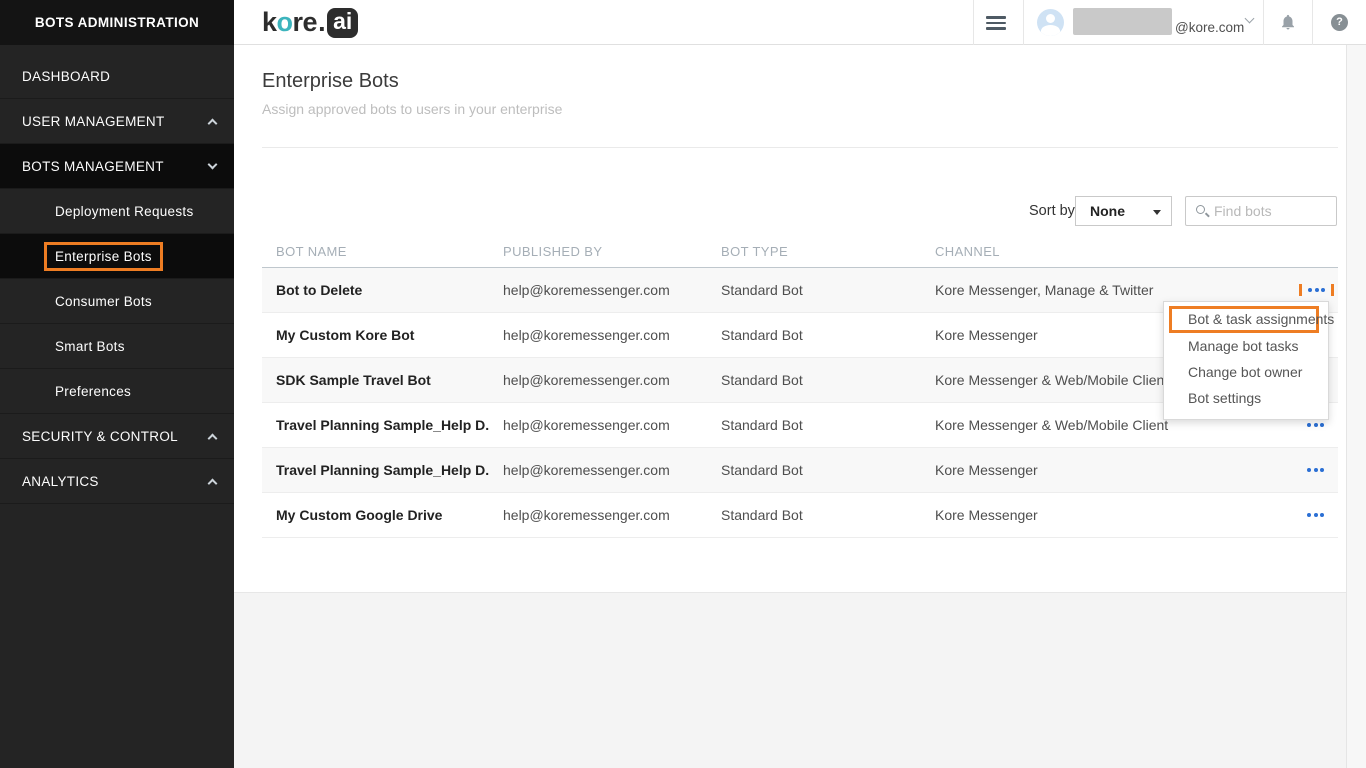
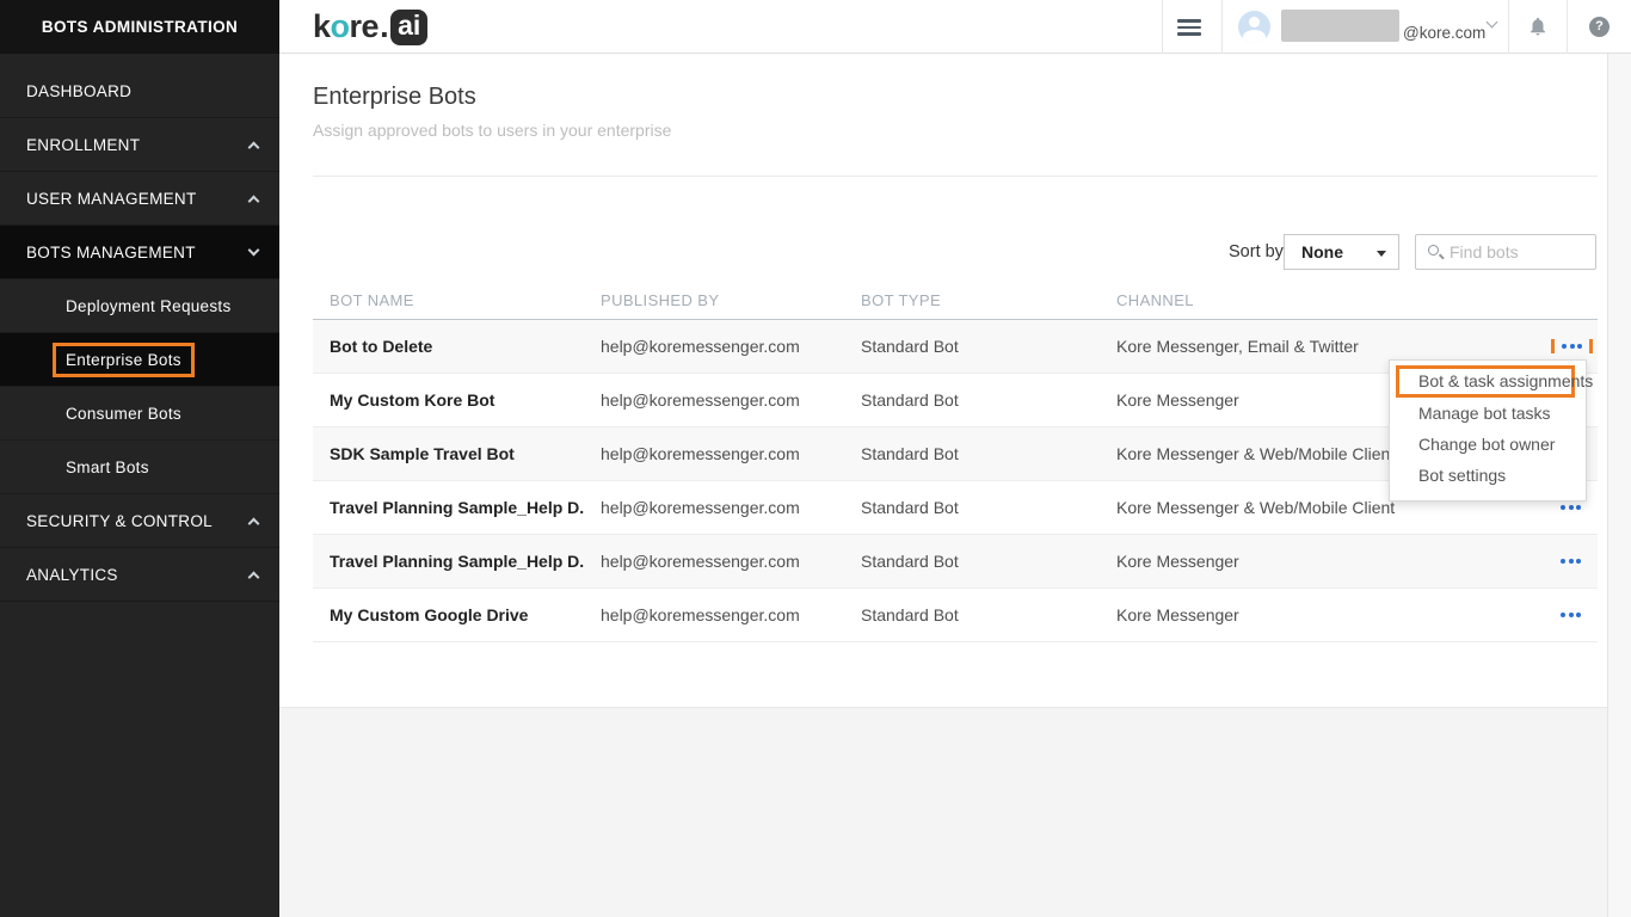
  BOTS ADMINISTRATION
  DASHBOARD
+ ENROLLMENT
  USER MANAGEMENT
  BOTS MANAGEMENT
  Deployment Requests
  Enterprise Bots
  Consumer Bots
  Smart Bots
- Preferences
  SECURITY & CONTROL
  ANALYTICS
  k
  o
  re
  .
  ai
  @kore.com
  ?
  Enterprise Bots
  Assign approved bots to users in your enterprise
  Sort by
  None
  Find bots
  BOT NAME
  PUBLISHED BY
  BOT TYPE
  CHANNEL
  Bot to Delete
  help@koremessenger.com
  Standard Bot
- Kore Messenger, Manage & Twitter
+ Kore Messenger, Email & Twitter
  My Custom Kore Bot
  help@koremessenger.com
  Standard Bot
  Kore Messenger
  SDK Sample Travel Bot
  help@koremessenger.com
  Standard Bot
  Kore Messenger & Web/Mobile Clien
  Travel Planning Sample_Help D.
  help@koremessenger.com
  Standard Bot
  Kore Messenger & Web/Mobile Client
  Travel Planning Sample_Help D.
  help@koremessenger.com
  Standard Bot
  Kore Messenger
  My Custom Google Drive
  help@koremessenger.com
  Standard Bot
  Kore Messenger
  Bot & task assignments
  Manage bot tasks
  Change bot owner
  Bot settings
